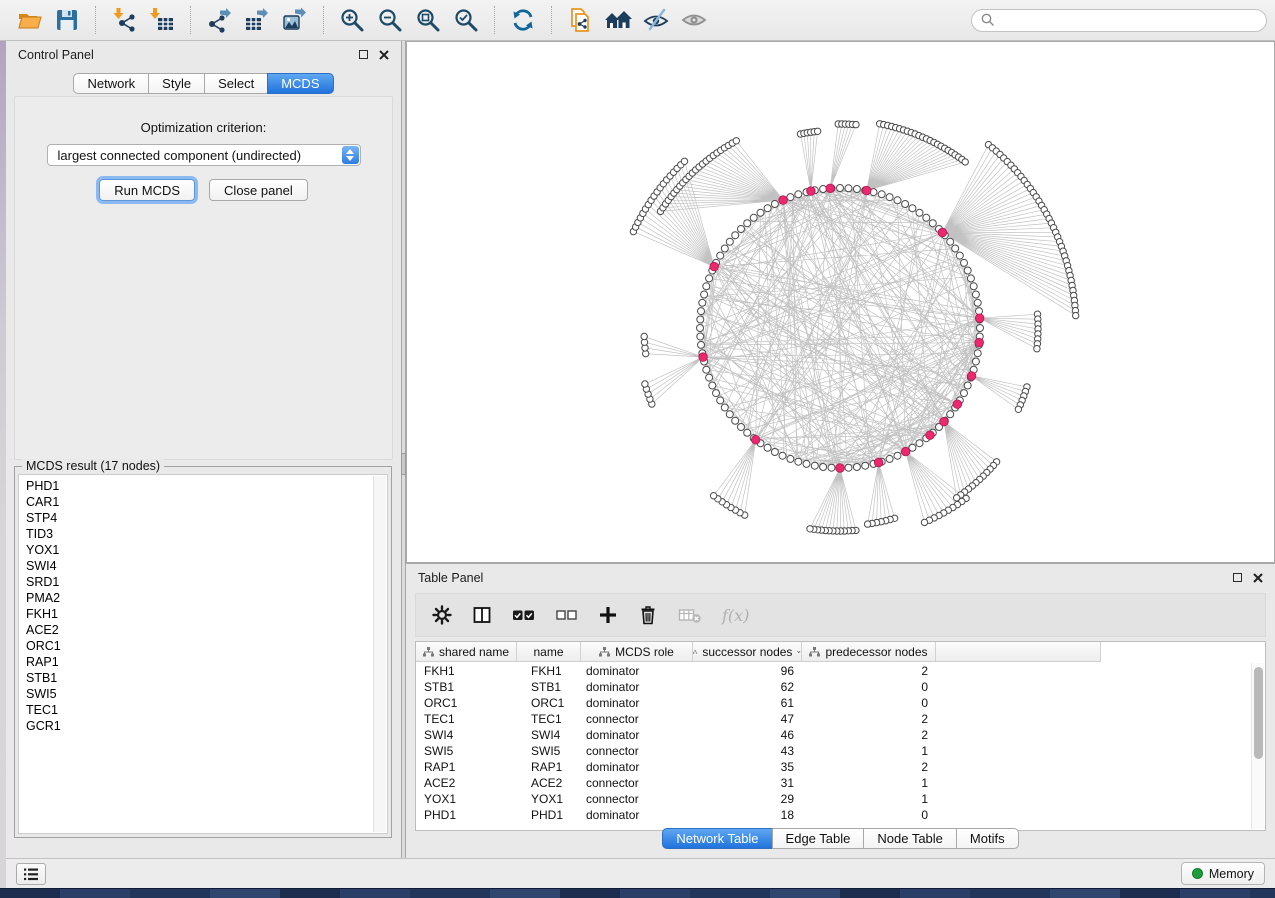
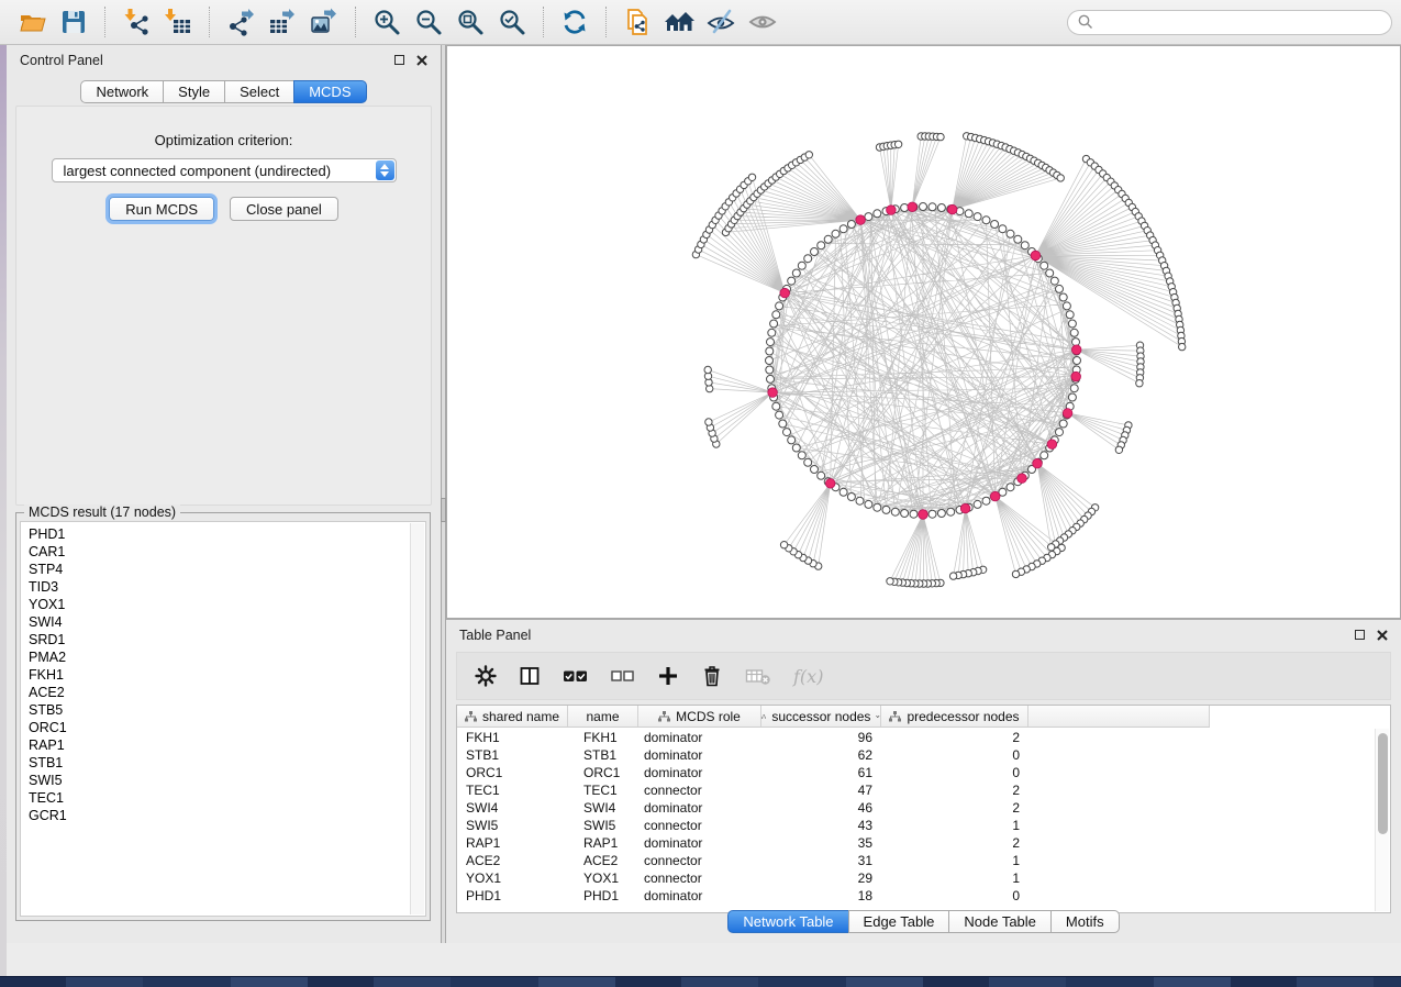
  Control Panel
  Network
  Style
  Select
  MCDS
  Optimization criterion:
  largest connected component (undirected)
  Run MCDS
  Close panel
  MCDS result (17 nodes)
  PHD1
  CAR1
  STP4
  TID3
  YOX1
  SWI4
  SRD1
  PMA2
  FKH1
  ACE2
+ STB5
  ORC1
  RAP1
  STB1
  SWI5
  TEC1
  GCR1
  Table Panel
  f(x)
  shared name
  name
  MCDS role
  successor nodes
  predecessor nodes
  FKH1
  FKH1
  dominator
  96
  2
  STB1
  STB1
  dominator
  62
  0
  ORC1
  ORC1
  dominator
  61
  0
  TEC1
  TEC1
  connector
  47
  2
  SWI4
  SWI4
  dominator
  46
  2
  SWI5
  SWI5
  connector
  43
  1
  RAP1
  RAP1
  dominator
  35
  2
  ACE2
  ACE2
  connector
  31
  1
  YOX1
  YOX1
  connector
  29
  1
  PHD1
  PHD1
  dominator
  18
  0
  Network Table
  Edge Table
  Node Table
  Motifs
- Memory
